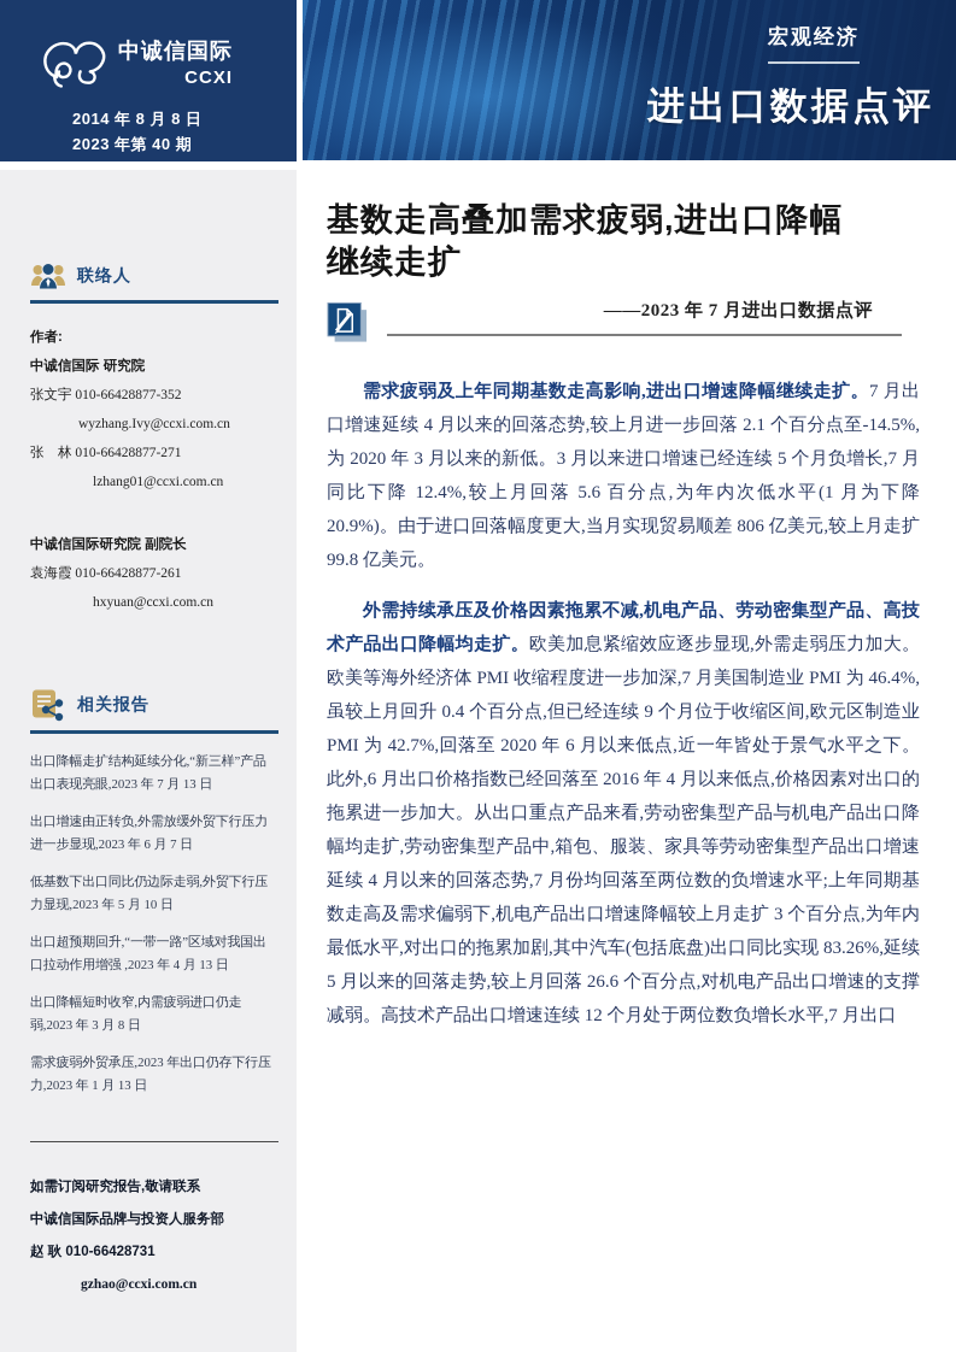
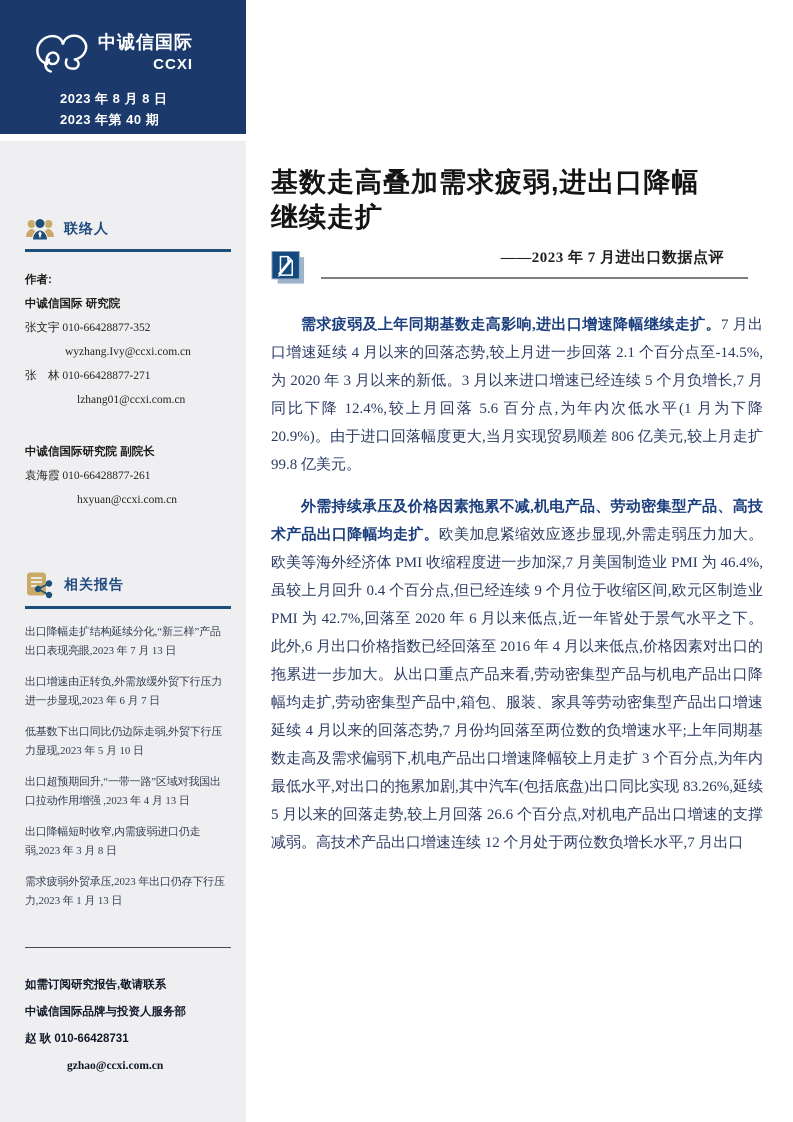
  中诚信国际
  CCXI
- 2014 年 8 月 8 日
+ 2023 年 8 月 8 日
  2023 年第 40 期
- 宏观经济
- 进出口数据点评
  联络人
  作者:
  中诚信国际 研究院
  张文宇 010-66428877-352
  wyzhang.Ivy@ccxi.com.cn
  张 林 010-66428877-271
  lzhang01@ccxi.com.cn
  中诚信国际研究院 副院长
  袁海霞 010-66428877-261
  hxyuan@ccxi.com.cn
  相关报告
  出口降幅走扩结构延续分化,“新三样”产品出口表现亮眼,2023 年 7 月 13 日
  出口增速由正转负,外需放缓外贸下行压力进一步显现,2023 年 6 月 7 日
  低基数下出口同比仍边际走弱,外贸下行压力显现,2023 年 5 月 10 日
  出口超预期回升,“一带一路”区域对我国出口拉动作用增强 ,2023 年 4 月 13 日
  出口降幅短时收窄,内需疲弱进口仍走弱,2023 年 3 月 8 日
  需求疲弱外贸承压,2023 年出口仍存下行压力,2023 年 1 月 13 日
  如需订阅研究报告,敬请联系
  中诚信国际品牌与投资人服务部
  赵 耿 010-66428731
  gzhao@ccxi.com.cn
  基数走高叠加需求疲弱,进出口降幅
  继续走扩
  ——2023 年 7 月进出口数据点评
  需求疲弱及上年同期基数走高影响,进出口增速降幅继续走扩。7 月出口增速延续 4 月以来的回落态势,较上月进一步回落 2.1 个百分点至-14.5%,为 2020 年 3 月以来的新低。3 月以来进口增速已经连续 5 个月负增长,7 月同比下降 12.4%,较上月回落 5.6 百分点,为年内次低水平(1 月为下降 20.9%)。由于进口回落幅度更大,当月实现贸易顺差 806 亿美元,较上月走扩 99.8 亿美元。
  外需持续承压及价格因素拖累不减,机电产品、劳动密集型产品、高技术产品出口降幅均走扩。欧美加息紧缩效应逐步显现,外需走弱压力加大。欧美等海外经济体 PMI 收缩程度进一步加深,7 月美国制造业 PMI 为 46.4%,虽较上月回升 0.4 个百分点,但已经连续 9 个月位于收缩区间,欧元区制造业 PMI 为 42.7%,回落至 2020 年 6 月以来低点,近一年皆处于景气水平之下。此外,6 月出口价格指数已经回落至 2016 年 4 月以来低点,价格因素对出口的拖累进一步加大。从出口重点产品来看,劳动密集型产品与机电产品出口降幅均走扩,劳动密集型产品中,箱包、服装、家具等劳动密集型产品出口增速延续 4 月以来的回落态势,7 月份均回落至两位数的负增速水平;上年同期基数走高及需求偏弱下,机电产品出口增速降幅较上月走扩 3 个百分点,为年内最低水平,对出口的拖累加剧,其中汽车(包括底盘)出口同比实现 83.26%,延续 5 月以来的回落走势,较上月回落 26.6 个百分点,对机电产品出口增速的支撑减弱。高技术产品出口增速连续 12 个月处于两位数负增长水平,7 月出口
